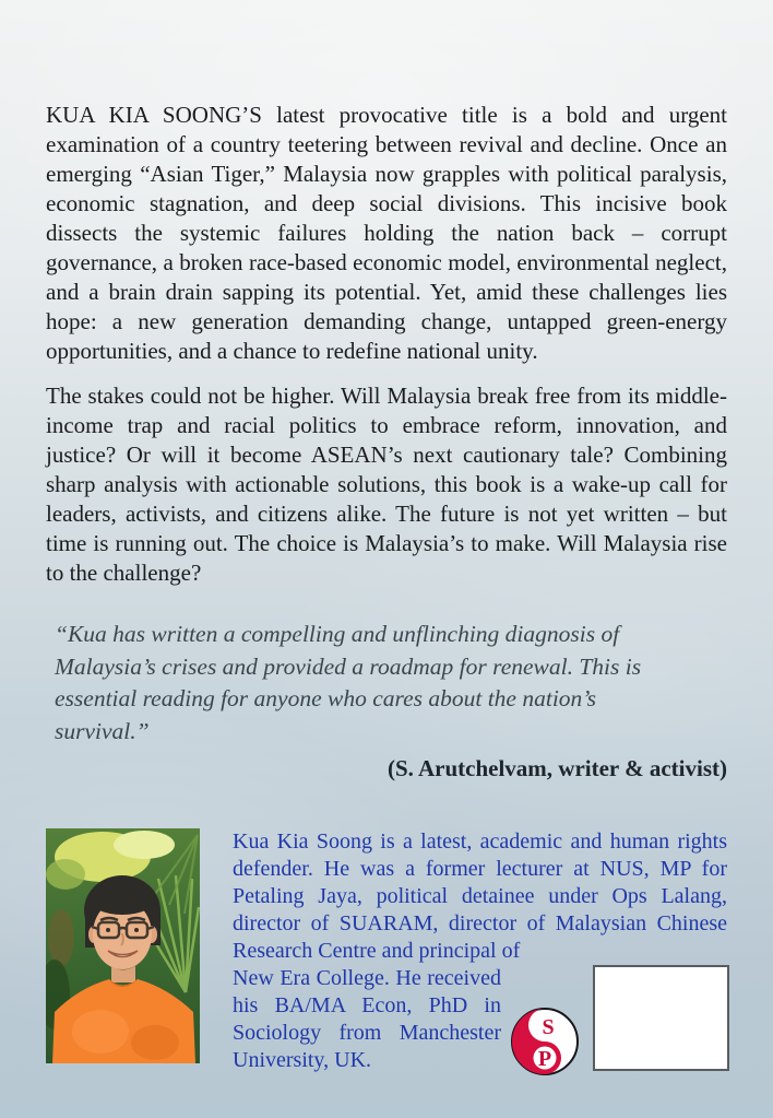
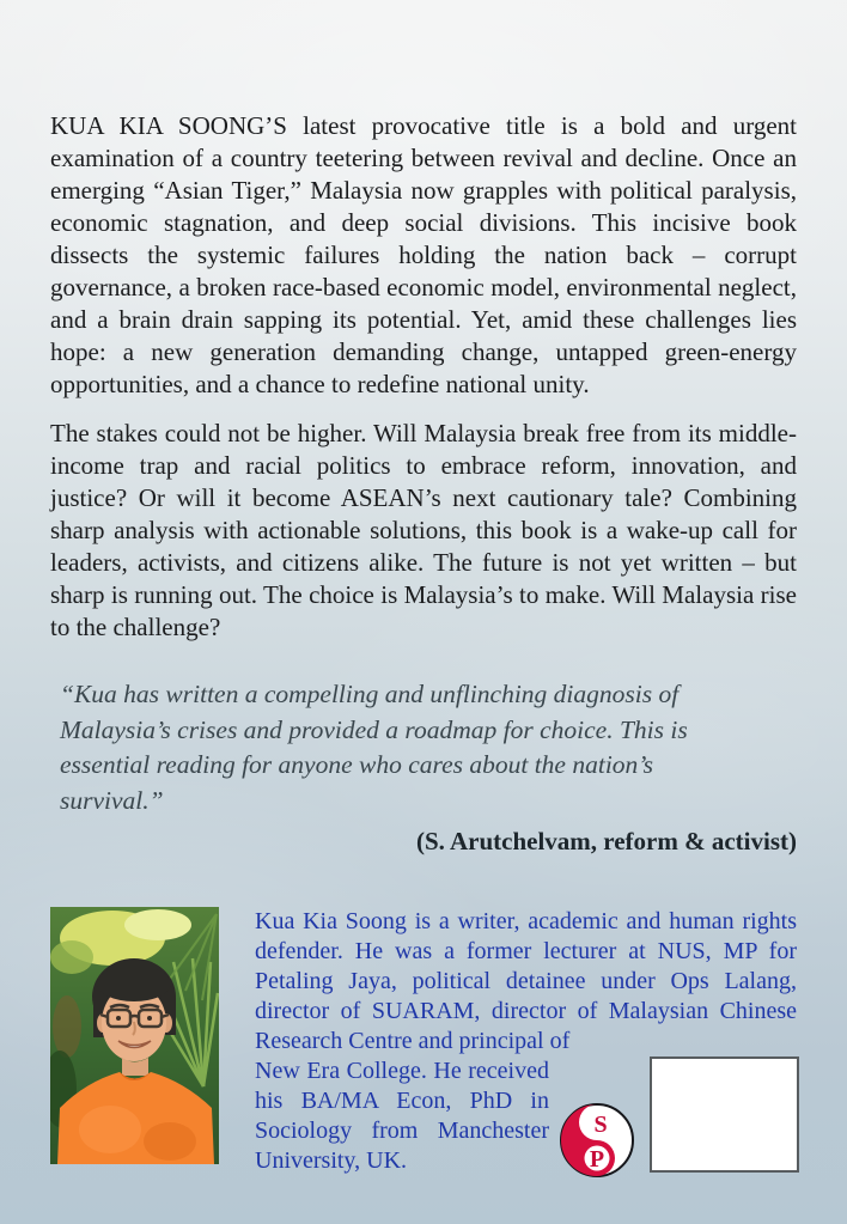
  KUA KIA SOONG’S latest provocative title is a bold and urgent examination of a country teetering between revival and decline. Once an emerging “Asian Tiger,” Malaysia now grapples with political paralysis, economic stagnation, and deep social divisions. This incisive book dissects the systemic failures holding the nation back – corrupt governance, a broken race-based economic model, environmental neglect, and a brain drain sapping its potential. Yet, amid these challenges lies hope: a new generation demanding change, untapped green-energy opportunities, and a chance to redefine national unity.
- The stakes could not be higher. Will Malaysia break free from its middle-income trap and racial politics to embrace reform, innovation, and justice? Or will it become ASEAN’s next cautionary tale? Combining sharp analysis with actionable solutions, this book is a wake-up call for leaders, activists, and citizens alike. The future is not yet written – but time is running out. The choice is Malaysia’s to make. Will Malaysia rise to the challenge?
+ The stakes could not be higher. Will Malaysia break free from its middle-income trap and racial politics to embrace reform, innovation, and justice? Or will it become ASEAN’s next cautionary tale? Combining sharp analysis with actionable solutions, this book is a wake-up call for leaders, activists, and citizens alike. The future is not yet written – but sharp is running out. The choice is Malaysia’s to make. Will Malaysia rise to the challenge?
- “Kua has written a compelling and unflinching diagnosis of Malaysia’s crises and provided a roadmap for renewal. This is essential reading for anyone who cares about the nation’s survival.”
+ “Kua has written a compelling and unflinching diagnosis of Malaysia’s crises and provided a roadmap for choice. This is essential reading for anyone who cares about the nation’s survival.”
- (S. Arutchelvam, writer & activist)
+ (S. Arutchelvam, reform & activist)
- Kua Kia Soong is a latest, academic and human rights defender. He was a former lecturer at NUS, MP for Petaling Jaya, political detainee under Ops Lalang, director of SUARAM, director of Malaysian Chinese Research Centre and principal of
+ Kua Kia Soong is a writer, academic and human rights defender. He was a former lecturer at NUS, MP for Petaling Jaya, political detainee under Ops Lalang, director of SUARAM, director of Malaysian Chinese Research Centre and principal of
  New Era College. He received his BA/MA Econ, PhD in Sociology from Manchester University, UK.
  S
  P
